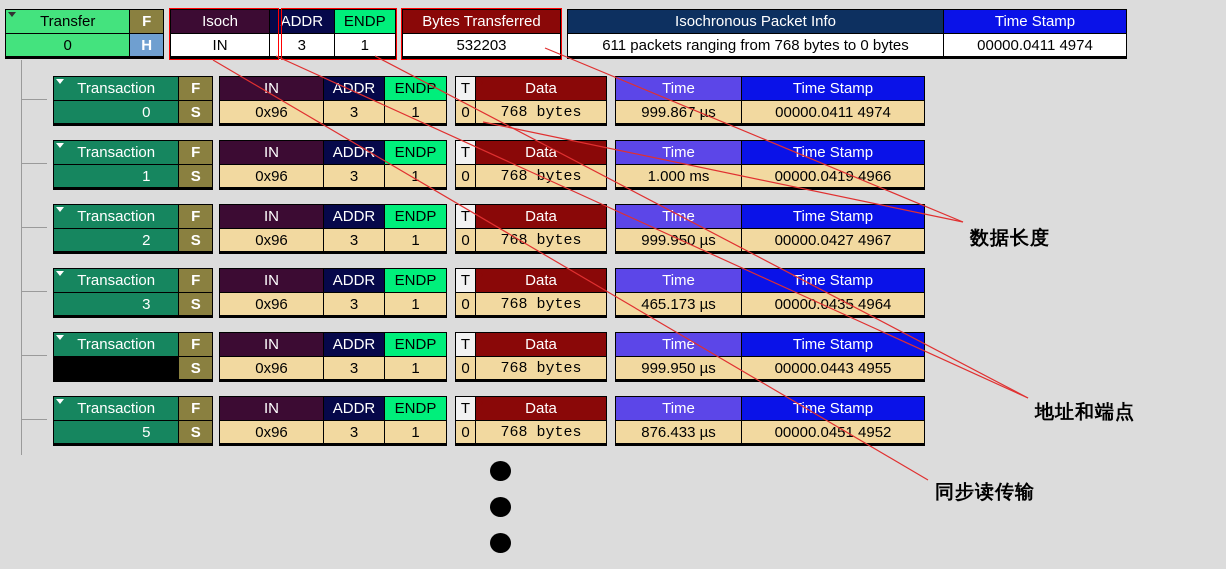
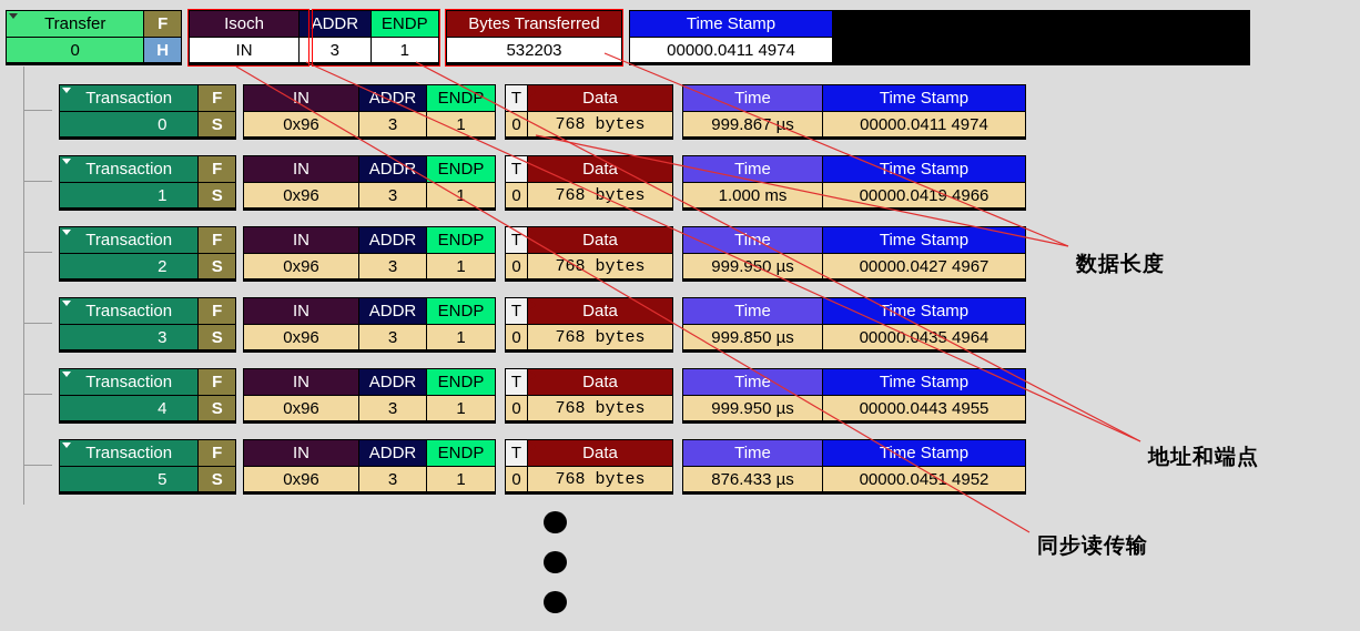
  Transfer
  0
  F
  H
  Isoch
  IN
  ADDR
  3
  ENDP
  1
  Bytes Transferred
  532203
- Isochronous Packet Info
- 611 packets ranging from 768 bytes to 0 bytes
  Time Stamp
  00000.0411 4974
  Transaction
  0
  F
  S
  IN
  0x96
  ADR
  3
  ENDP
  1
  T
  0
  Data
  768 bytes
  Time
  999.867 µs
  Time Stamp
  00000.0411 4974
  Transaction
  1
  F
  S
  IN
  0x96
  ADD
  3
  ENDP
  1
  T
  0
  Data
  768ytes
  Time
  1.000 ms
  ime Stamp
  00000.0419 4966
  Transaction
  2
  F
  S
  IN
  0x96
  ADDR
  3
  ENDP
  1
  T
  0
  Data
  768 bytes
  Tie
  999.950 µs
  Time Stamp
  00000.0427 4967
  Transaction
  3
  F
  S
  IN
  0x96
  ADDR
  3
  ENDP
  1
  T
  0
  Data
  768 bytes
  Time
- 465.173 µs
+ 999.850 µs
  Tme Stamp
  00000.043 4964
  Transaction
+ 4
  F
  S
  IN
  0x96
  ADDR
  3
  ENDP
  1
  T
  0
  Data
  768 bytes
  Time
  999.950 µs
  Time Stamp
  00000.0443 4955
  Transaction
  5
  F
  S
  IN
  0x96
  ADDR
  3
  ENDP
  1
  T
  0
  Data
  768 bytes
  Time
  876.433 µs
  Time Stamp
  00000.0451 4952
  数据长度
  地址和端点
  同步读传输
